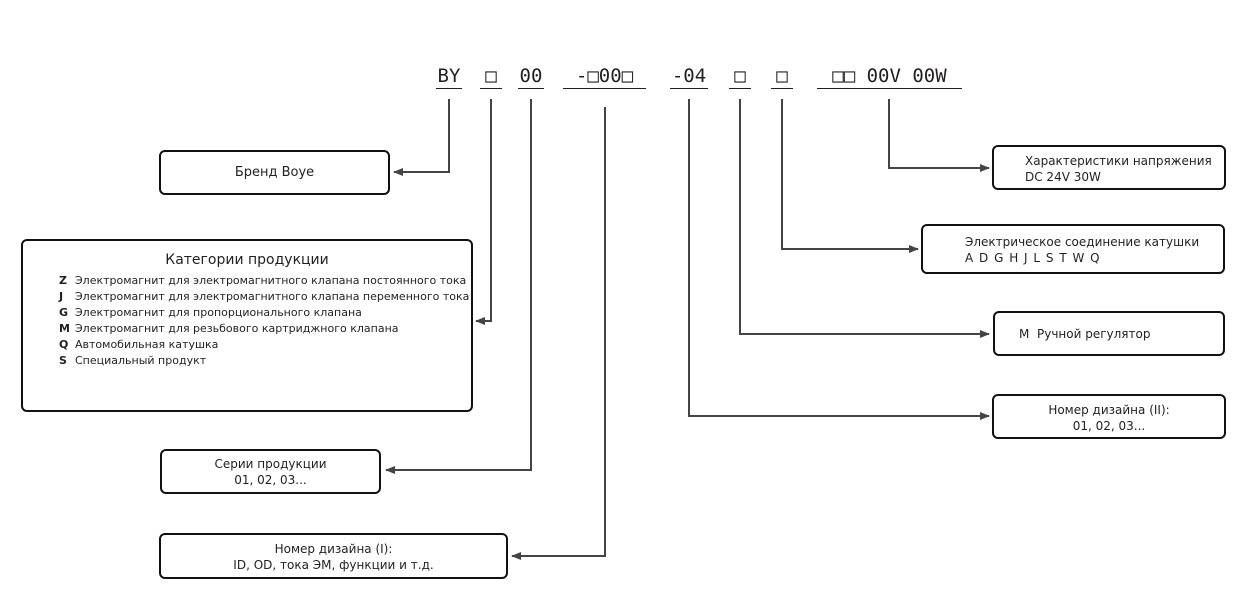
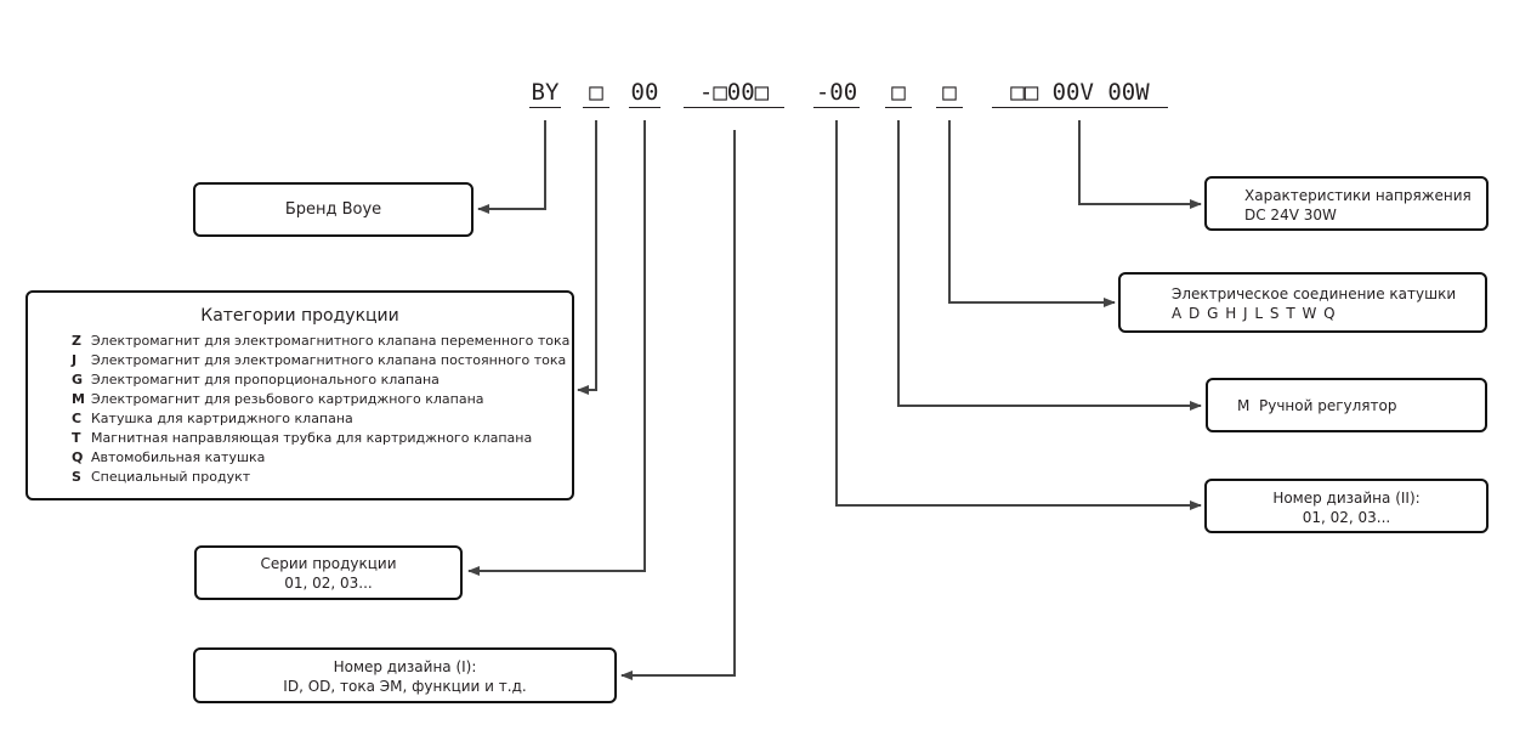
  BY
  □
  00
  -□00□
- -04
+ -00
  □
  □
  □□ 00V 00W
  Бренд Boye
  Категории продукции
  Z
- Электромагнит для электромагнитного клапана постоянного тока
+ Электромагнит для электромагнитного клапана переменного тока
  J
- Электромагнит для электромагнитного клапана переменного тока
+ Электромагнит для электромагнитного клапана постоянного тока
  G
  Электромагнит для пропорционального клапана
  M
  Электромагнит для резьбового картриджного клапана
+ C
+ Катушка для картриджного клапана
+ T
+ Магнитная направляющая трубка для картриджного клапана
  Q
  Автомобильная катушка
  S
  Специальный продукт
  Серии продукции
  01, 02, 03...
  Номер дизайна (I):
  ID, OD, тока ЭМ, функции и т.д.
  Характеристики напряжения
  DC 24V 30W
  Электрическое соединение катушки
  A D G H J L S T W Q
  M Ручной регулятор
  Номер дизайна (II):
  01, 02, 03...
